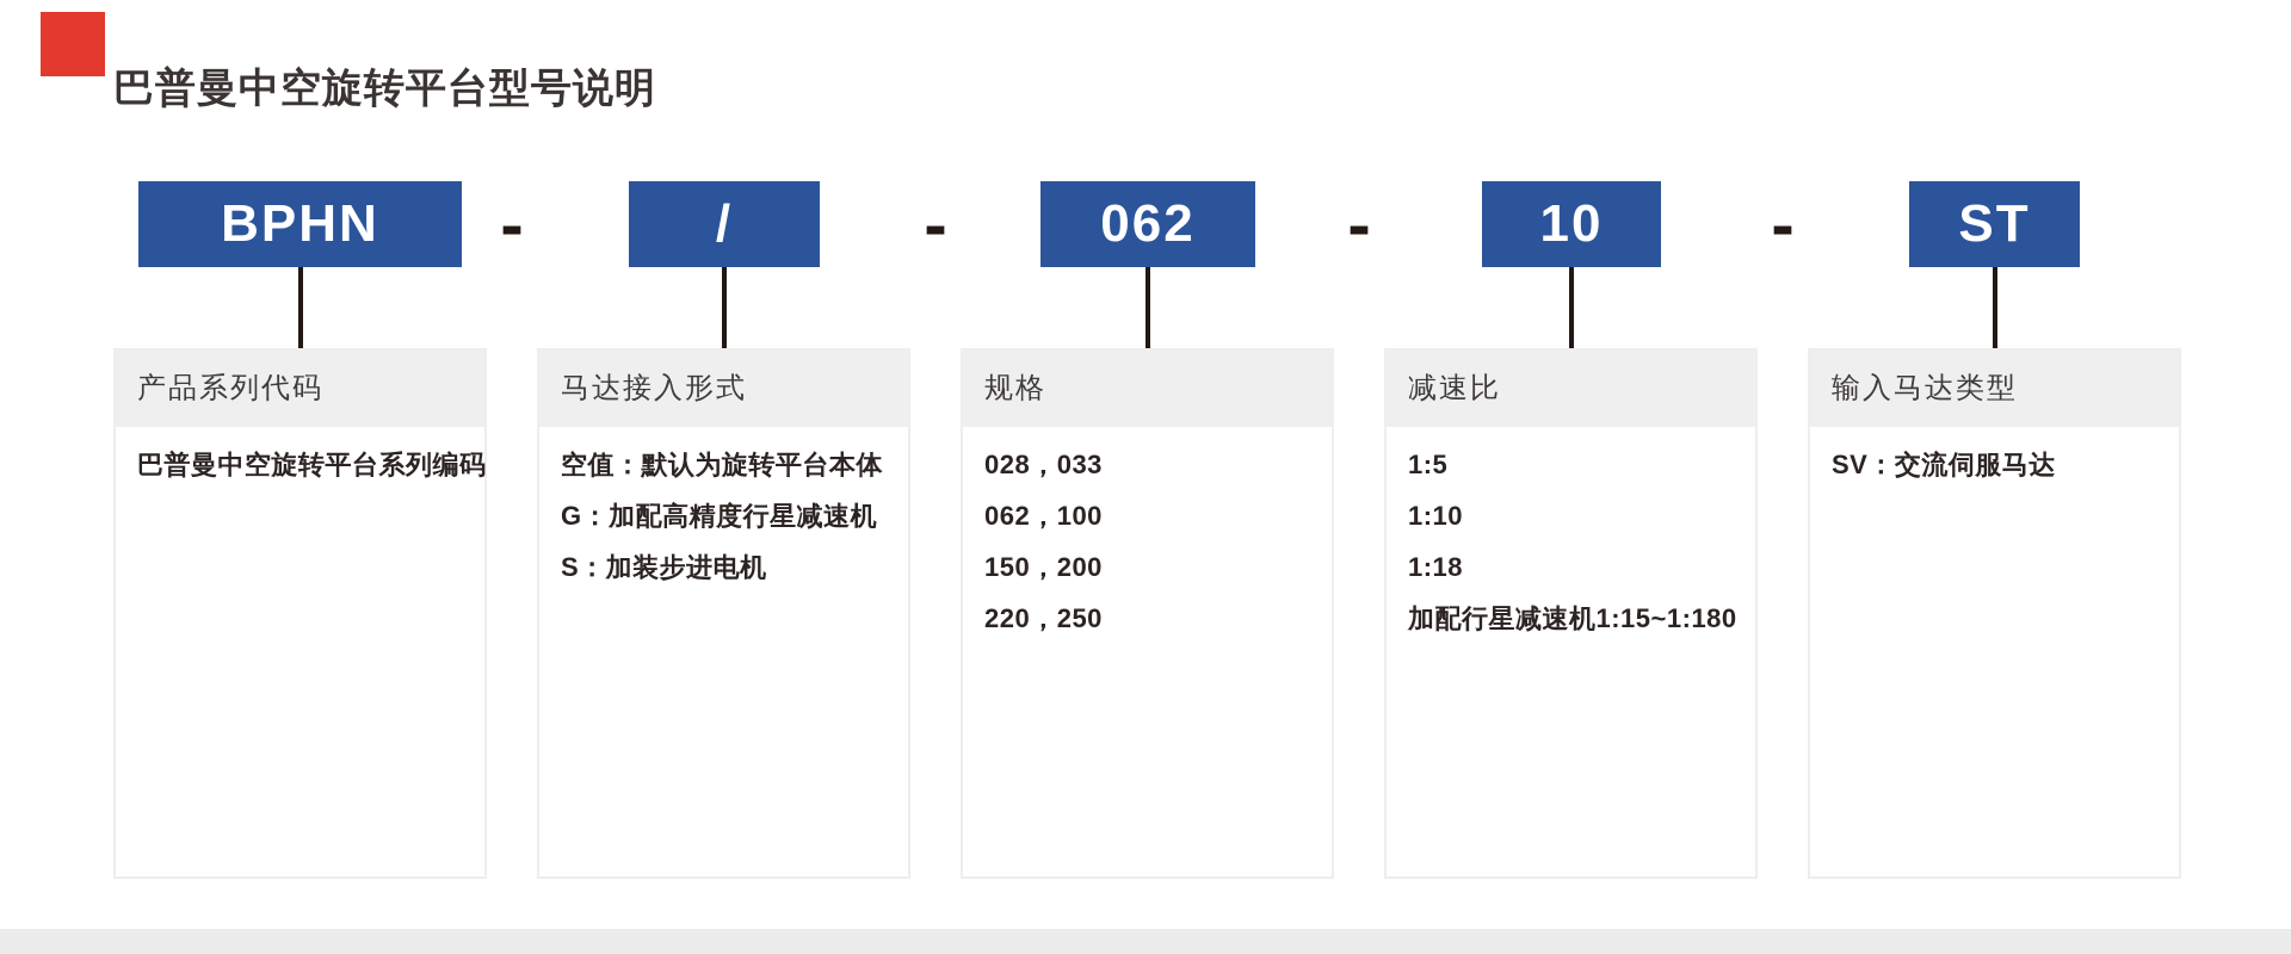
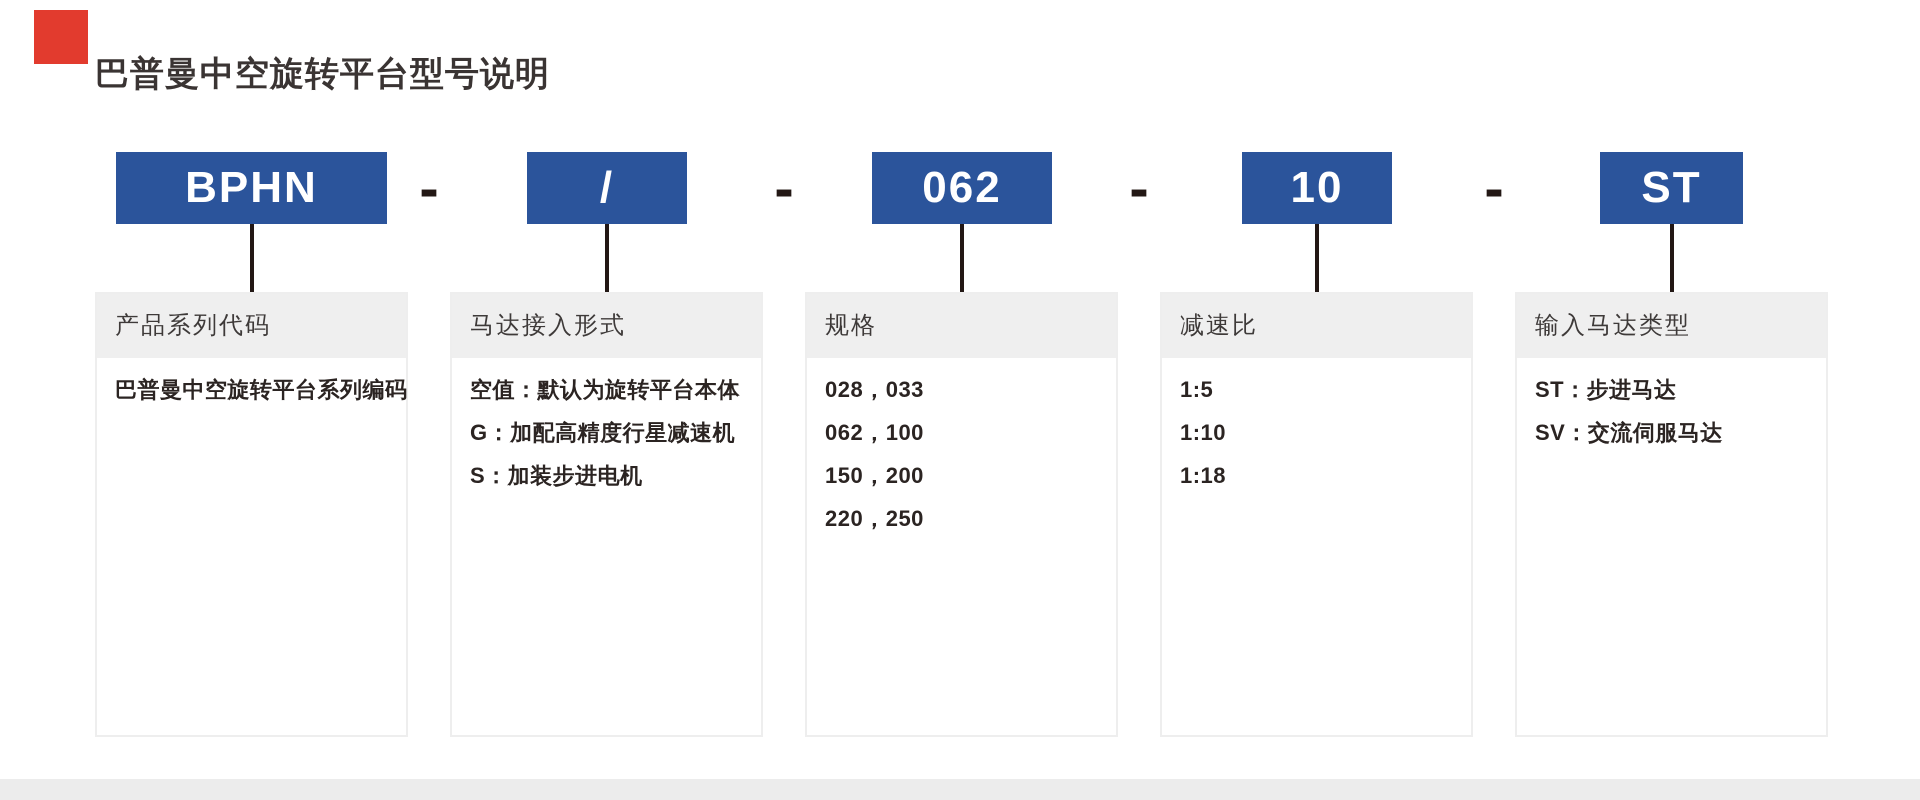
  巴普曼中空旋转平台型号说明
  BPHN
  -
  /
  -
  062
  -
  10
  -
  ST
  产品系列代码
  巴普曼中空旋转平台系列编码
  马达接入形式
  空值：默认为旋转平台本体
  G：加配高精度行星减速机
  S：加装步进电机
  规格
  028，033
  062，100
  150，200
  220，250
  减速比
  1:5
  1:10
  1:18
- 加配行星减速机1:15~1:180
  输入马达类型
+ ST：步进马达
  SV：交流伺服马达
